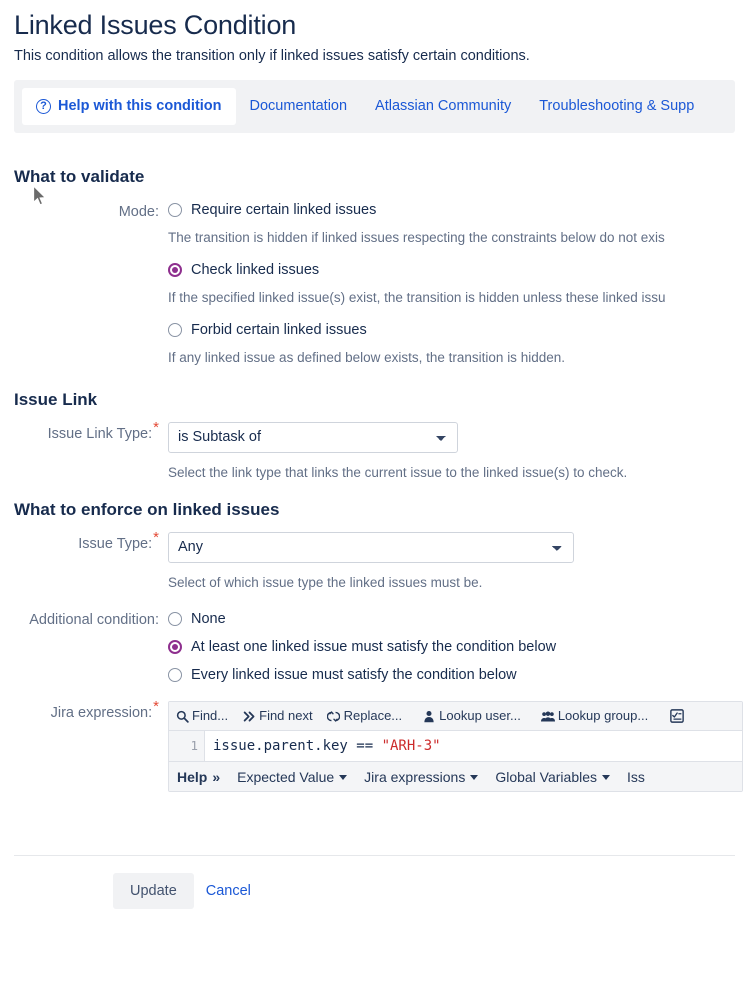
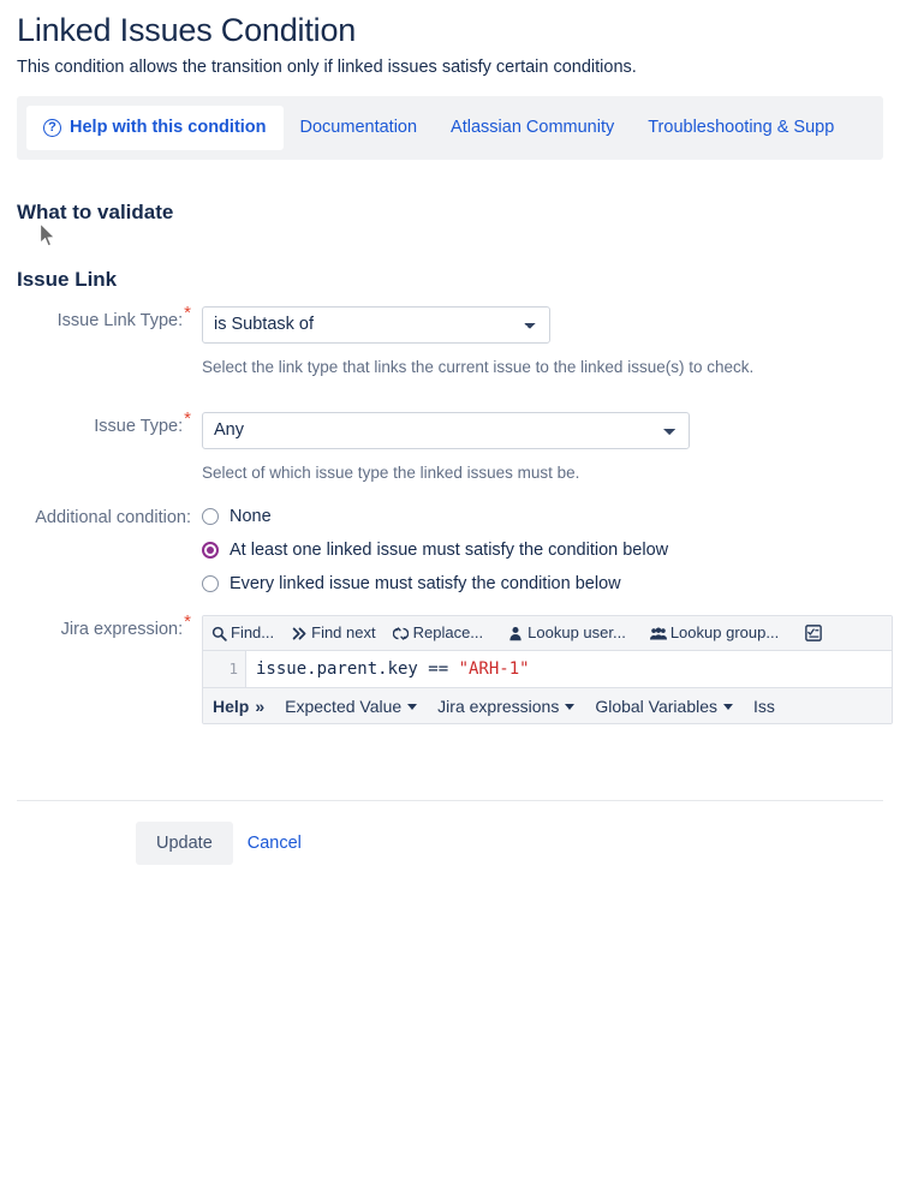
  Linked Issues Condition
  This condition allows the transition only if linked issues satisfy certain conditions.
  ?
  Help with this condition
  Documentation
  Atlassian Community
  Troubleshooting & Supp
  What to validate
- Mode:
- Require certain linked issues
- The transition is hidden if linked issues respecting the constraints below do not exis
- Check linked issues
- If the specified linked issue(s) exist, the transition is hidden unless these linked issu
- Forbid certain linked issues
- If any linked issue as defined below exists, the transition is hidden.
  Issue Link
  Issue Link Type:*
  is Subtask of
  Select the link type that links the current issue to the linked issue(s) to check.
- What to enforce on linked issues
  Issue Type:*
  Any
  Select of which issue type the linked issues must be.
  Additional condition:
  None
  At least one linked issue must satisfy the condition below
  Every linked issue must satisfy the condition below
  Jira expression:*
  Find...
  Find next
  Replace...
  Lookup user...
  Lookup group...
  1
- issue.parent.key == "ARH-3"
+ issue.parent.key == "ARH-1"
  Help
  »
  Expected Value
  Jira expressions
  Global Variables
  Iss
  Update
  Cancel
